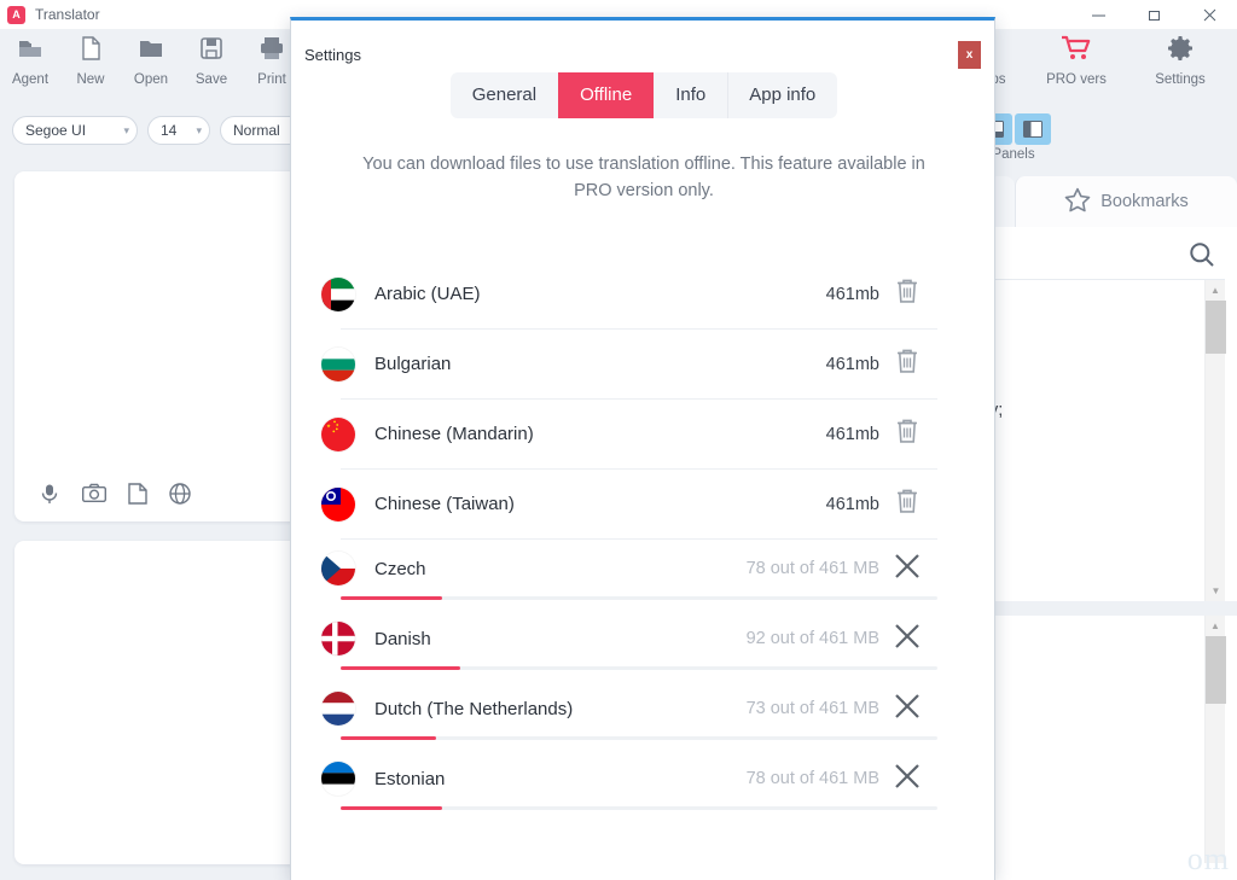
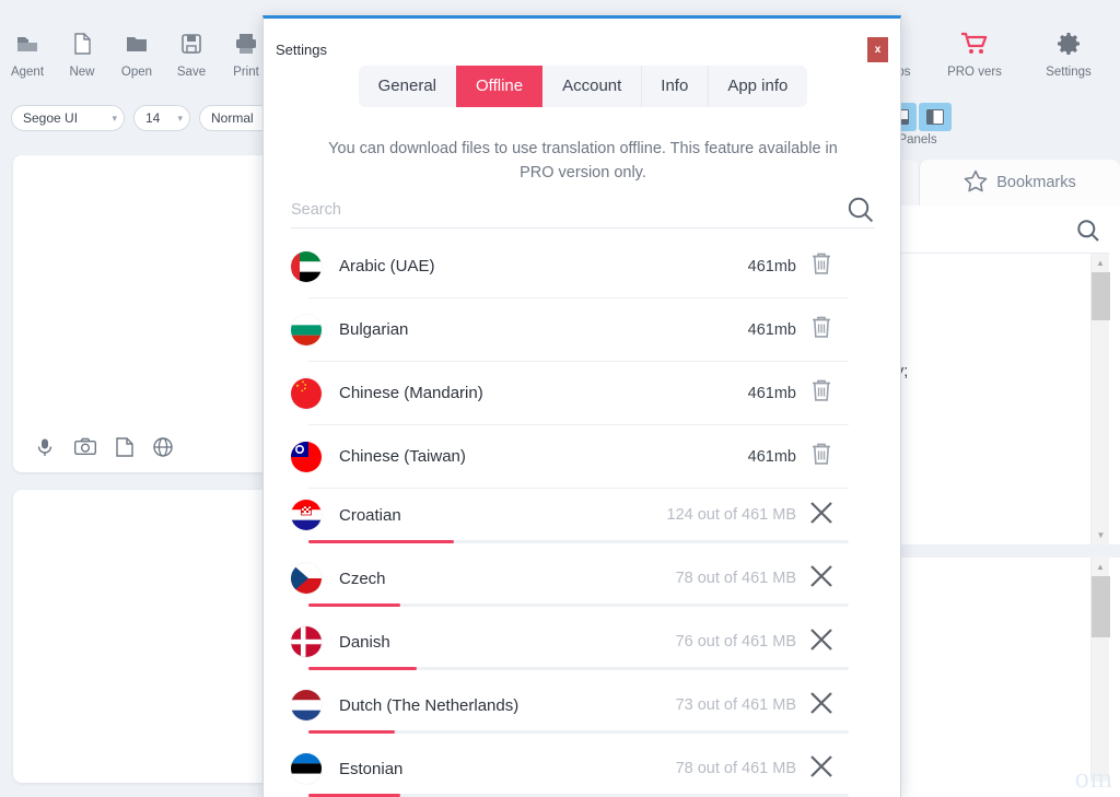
- A
- Translator
  Agent
  New
  Open
  Save
  Print
  PRO vers
  Settings
  Segoe UI
  ▾
  14
  ▾
  Normal
  Panels
  Bookmarks
  ▲
  ▼
  ▲
  om
  Settings
  x
  General
  Offline
+ Account
  Info
  App info
  You can download files to use translation offline. This feature available in PRO version only.
+ Search
  Arabic (UAE)
  461mb
  Bulgarian
  461mb
  Chinese (Mandarin)
  461mb
  Chinese (Taiwan)
  461mb
+ Croatian
+ 124 out of 461 MB
  Czech
  78 out of 461 MB
  Danish
- 92 out of 461 MB
+ 76 out of 461 MB
  Dutch (The Netherlands)
  73 out of 461 MB
  Estonian
  78 out of 461 MB
